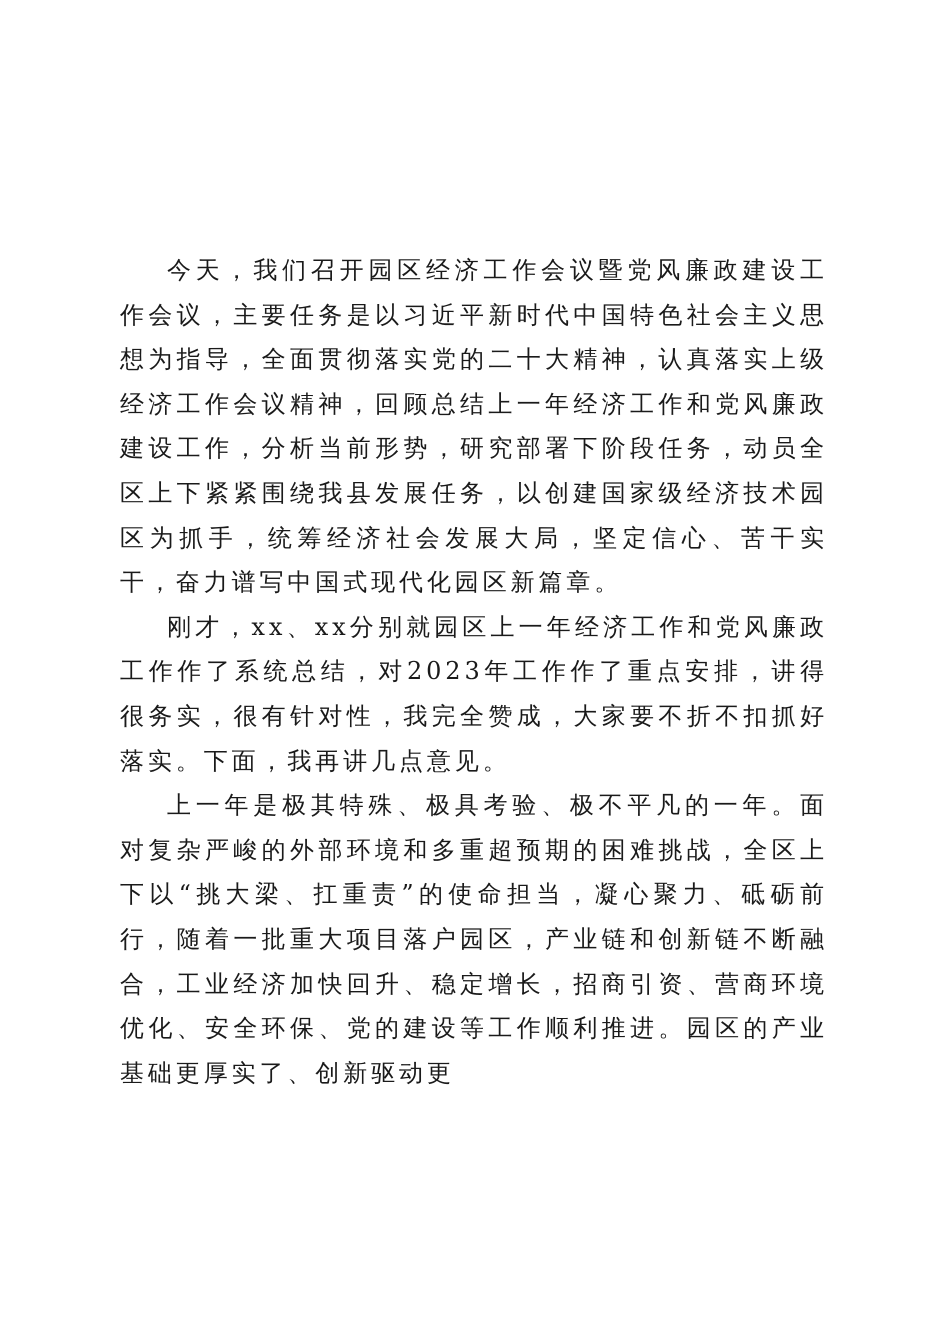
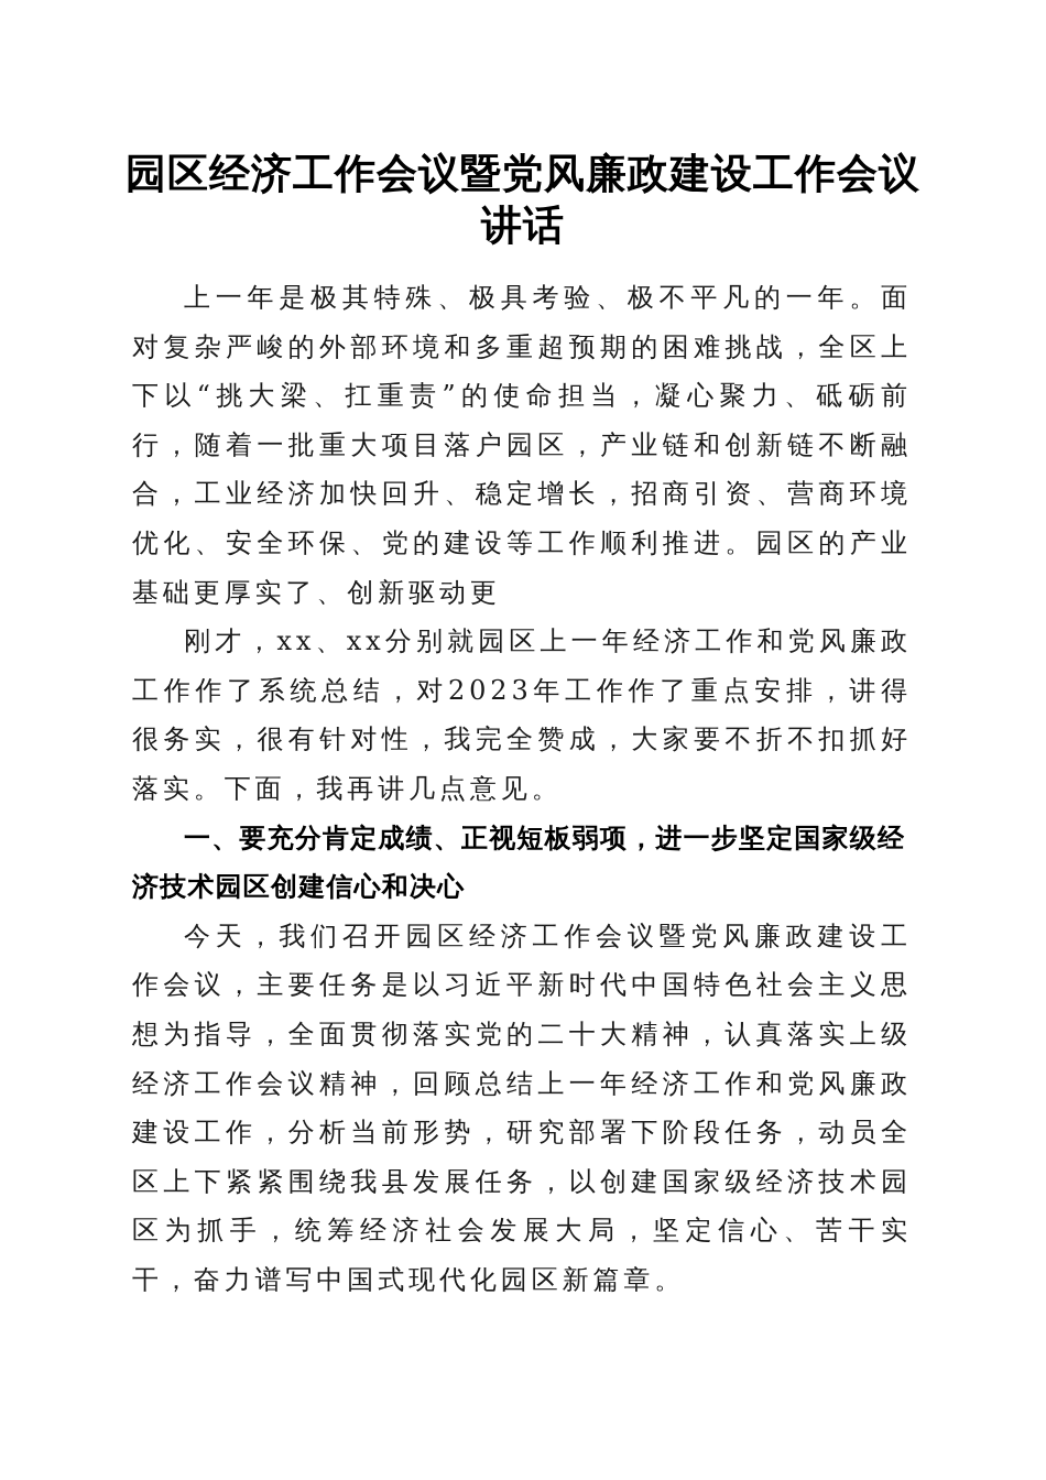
+ 园区经济工作会议暨党风廉政建设工作会议讲话
- 今天，我们召开园区经济工作会议暨党风廉政建设工作会议，主要任务是以习近平新时代中国特色社会主义思想为指导，全面贯彻落实党的二十大精神，认真落实上级经济工作会议精神，回顾总结上一年经济工作和党风廉政建设工作，分析当前形势，研究部署下阶段任务，动员全区上下紧紧围绕我县发展任务，以创建国家级经济技术园区为抓手，统筹经济社会发展大局，坚定信心、苦干实干，奋力谱写中国式现代化园区新篇章。
+ 上一年是极其特殊、极具考验、极不平凡的一年。面对复杂严峻的外部环境和多重超预期的困难挑战，全区上下以“挑大梁、扛重责”的使命担当，凝心聚力、砥砺前行，随着一批重大项目落户园区，产业链和创新链不断融合，工业经济加快回升、稳定增长，招商引资、营商环境优化、安全环保、党的建设等工作顺利推进。园区的产业基础更厚实了、创新驱动更
  刚才，xx、xx分别就园区上一年经济工作和党风廉政工作作了系统总结，对2023年工作作了重点安排，讲得很务实，很有针对性，我完全赞成，大家要不折不扣抓好落实。下面，我再讲几点意见。
+ 一、要充分肯定成绩、正视短板弱项，进一步坚定国家级经济技术园区创建信心和决心
- 上一年是极其特殊、极具考验、极不平凡的一年。面对复杂严峻的外部环境和多重超预期的困难挑战，全区上下以“挑大梁、扛重责”的使命担当，凝心聚力、砥砺前行，随着一批重大项目落户园区，产业链和创新链不断融合，工业经济加快回升、稳定增长，招商引资、营商环境优化、安全环保、党的建设等工作顺利推进。园区的产业基础更厚实了、创新驱动更
+ 今天，我们召开园区经济工作会议暨党风廉政建设工作会议，主要任务是以习近平新时代中国特色社会主义思想为指导，全面贯彻落实党的二十大精神，认真落实上级经济工作会议精神，回顾总结上一年经济工作和党风廉政建设工作，分析当前形势，研究部署下阶段任务，动员全区上下紧紧围绕我县发展任务，以创建国家级经济技术园区为抓手，统筹经济社会发展大局，坚定信心、苦干实干，奋力谱写中国式现代化园区新篇章。
